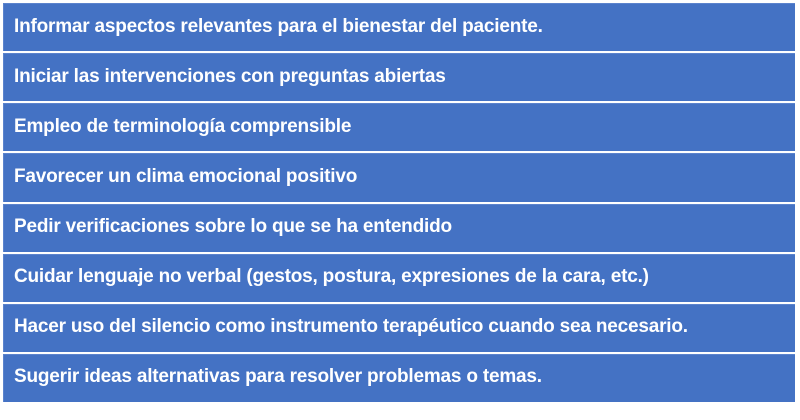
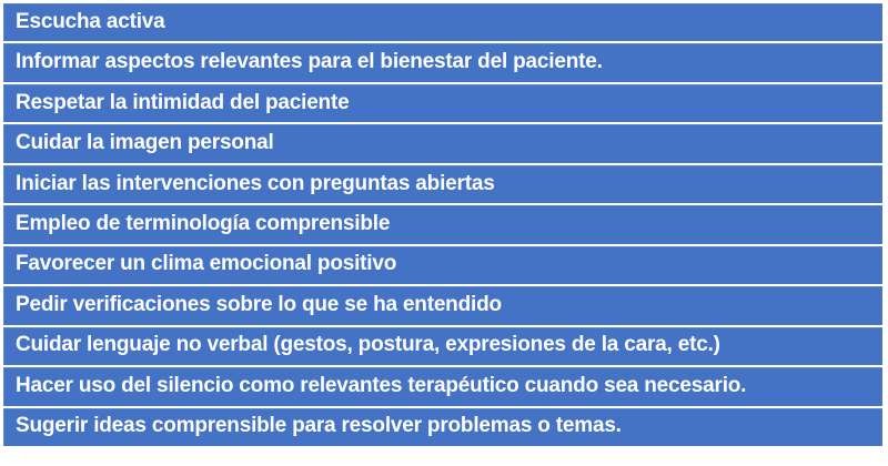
+ Escucha activa
  Informar aspectos relevantes para el bienestar del paciente.
+ Respetar la intimidad del paciente
+ Cuidar la imagen personal
  Iniciar las intervenciones con preguntas abiertas
  Empleo de terminología comprensible
  Favorecer un clima emocional positivo
  Pedir verificaciones sobre lo que se ha entendido
  Cuidar lenguaje no verbal (gestos, postura, expresiones de la cara, etc.)
- Hacer uso del silencio como instrumento terapéutico cuando sea necesario.
+ Hacer uso del silencio como relevantes terapéutico cuando sea necesario.
- Sugerir ideas alternativas para resolver problemas o temas.
+ Sugerir ideas comprensible para resolver problemas o temas.
